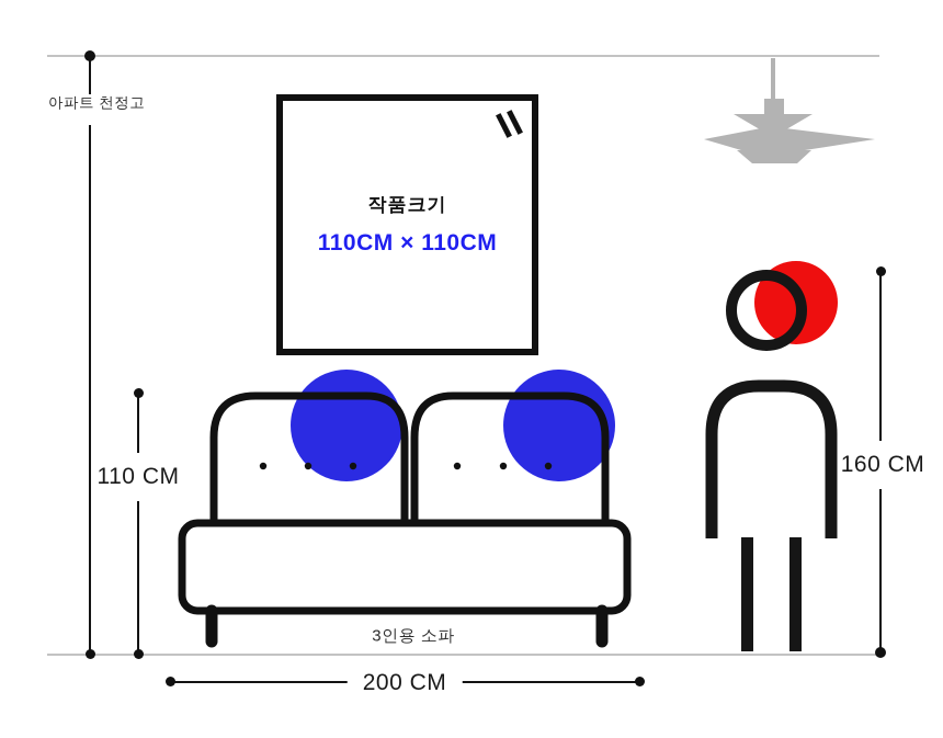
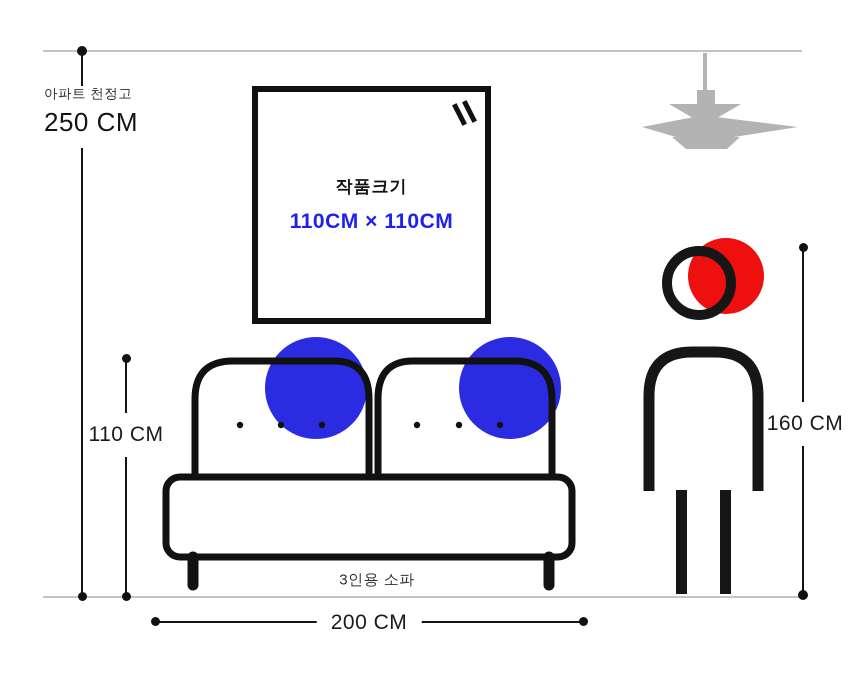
  아파트 천정고
+ 250 CM
  110 CM
  160 CM
  200 CM
  작품크기
  110CM × 110CM
  3인용 소파
